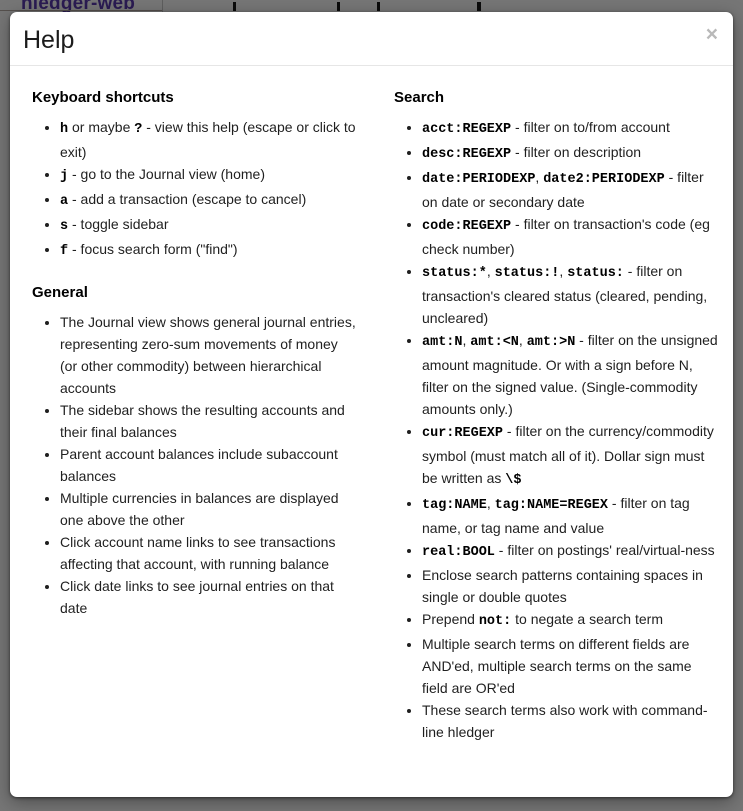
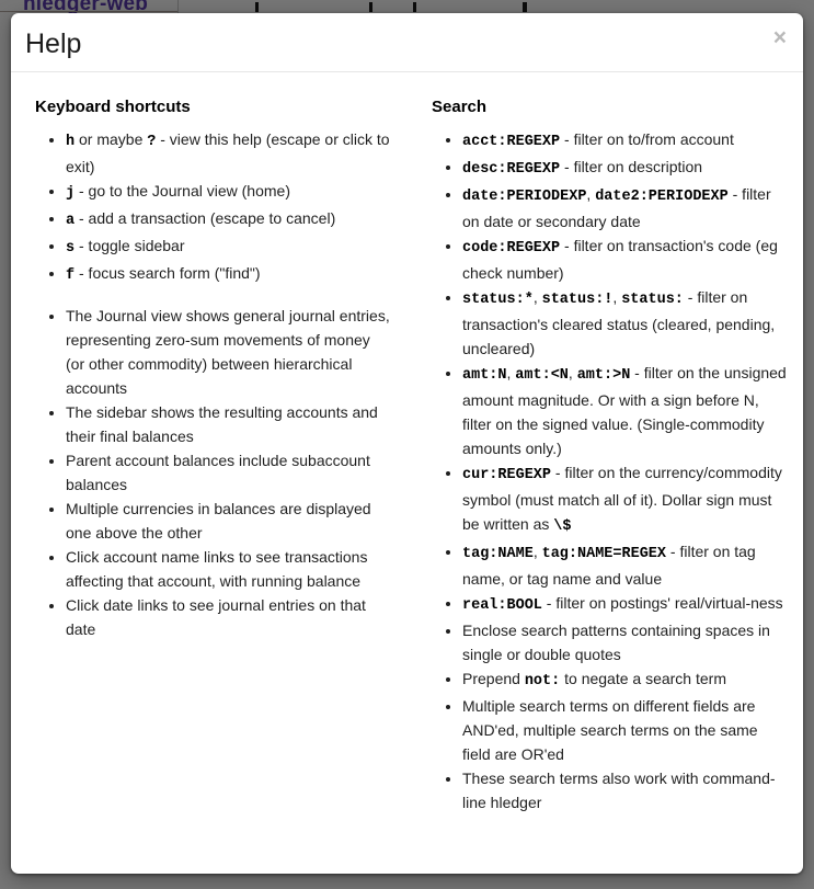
  hledger-web
  Help
  ×
  Keyboard shortcuts
  h or maybe ? - view this help (escape or click to exit)
  j - go to the Journal view (home)
  a - add a transaction (escape to cancel)
  s - toggle sidebar
  f - focus search form ("find")
- General
  The Journal view shows general journal entries, representing zero-sum movements of money (or other commodity) between hierarchical accounts
  The sidebar shows the resulting accounts and their final balances
  Parent account balances include subaccount balances
  Multiple currencies in balances are displayed one above the other
  Click account name links to see transactions affecting that account, with running balance
  Click date links to see journal entries on that date
  Search
  acct:REGEXP - filter on to/from account
  desc:REGEXP - filter on description
  date:PERIODEXP, date2:PERIODEXP - filter on date or secondary date
  code:REGEXP - filter on transaction's code (eg check number)
  status:*, status:!, status: - filter on transaction's cleared status (cleared, pending, uncleared)
  amt:N, amt:<N, amt:>N - filter on the unsigned amount magnitude. Or with a sign before N, filter on the signed value. (Single-commodity amounts only.)
  cur:REGEXP - filter on the currency/commodity symbol (must match all of it). Dollar sign must be written as \$
  tag:NAME, tag:NAME=REGEX - filter on tag name, or tag name and value
  real:BOOL - filter on postings' real/virtual-ness
  Enclose search patterns containing spaces in single or double quotes
  Prepend not: to negate a search term
  Multiple search terms on different fields are AND'ed, multiple search terms on the same field are OR'ed
  These search terms also work with command-line hledger
